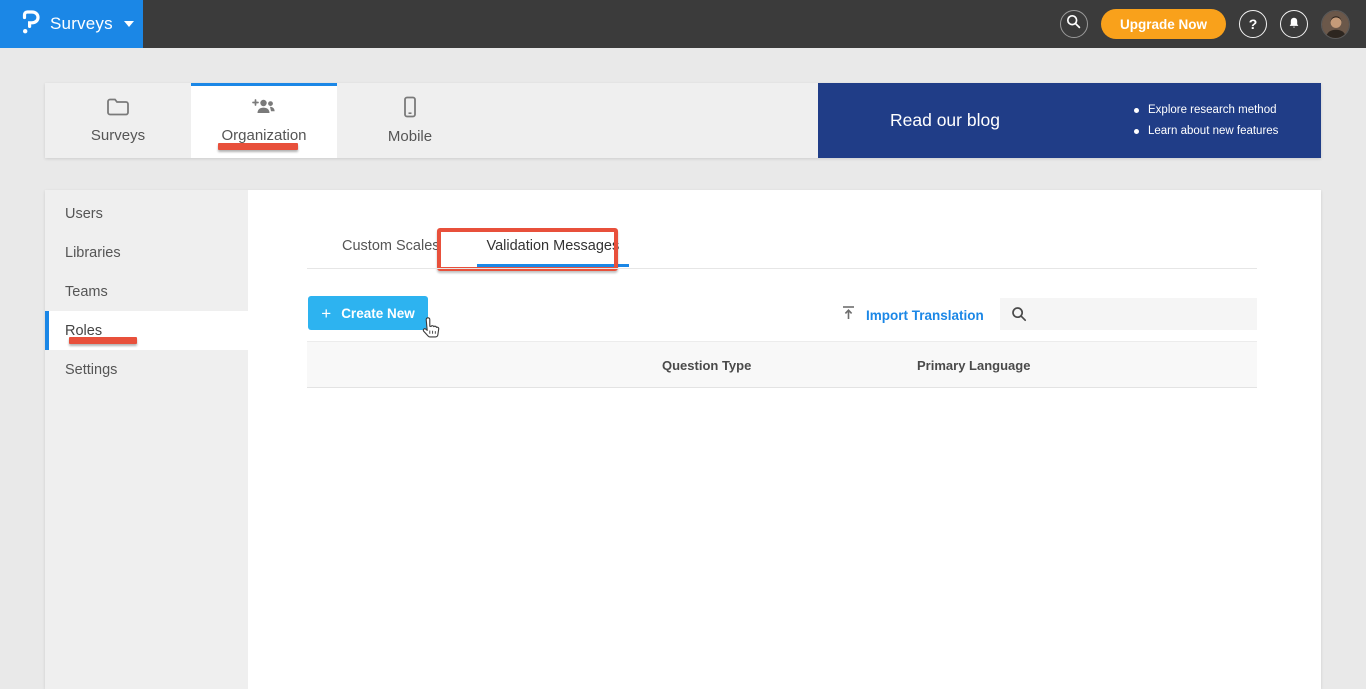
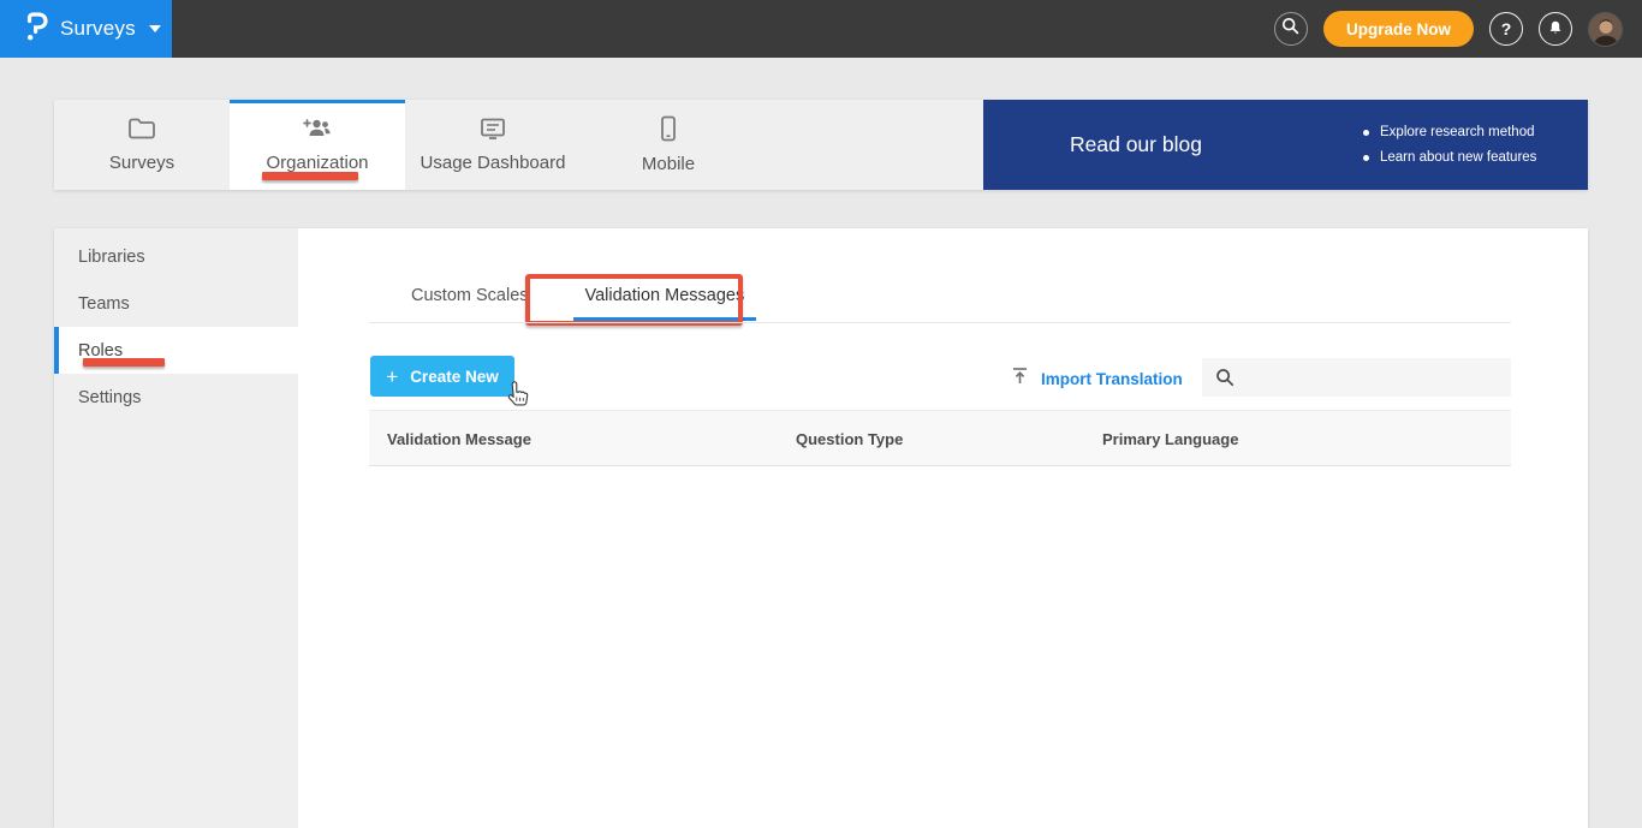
  Surveys
  Upgrade Now
  ?
  Surveys
  Organization
+ Usage Dashboard
  Mobile
  Read our blog
  Explore research method
  Learn about new features
- Users
  Libraries
  Teams
  Roles
  Settings
  Custom Scales
  Validation Messages
  +
  Create New
  Import Translation
+ Validation Message
  Question Type
  Primary Language
